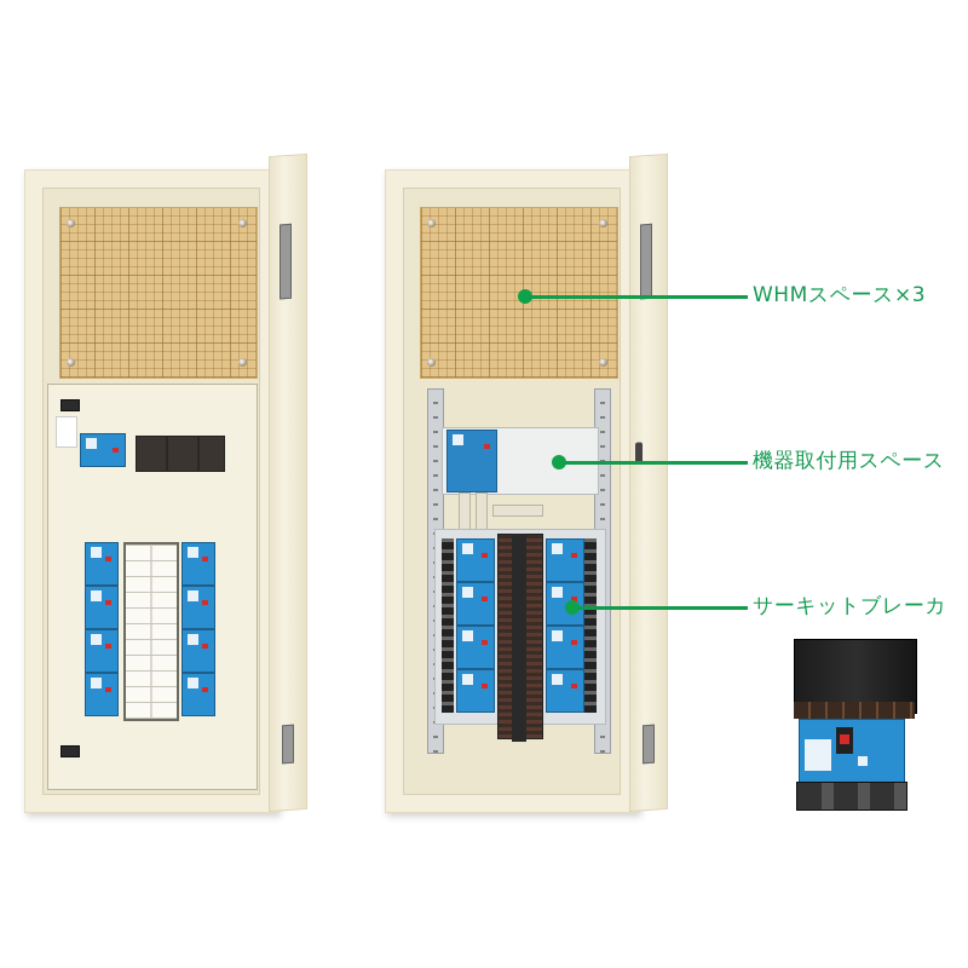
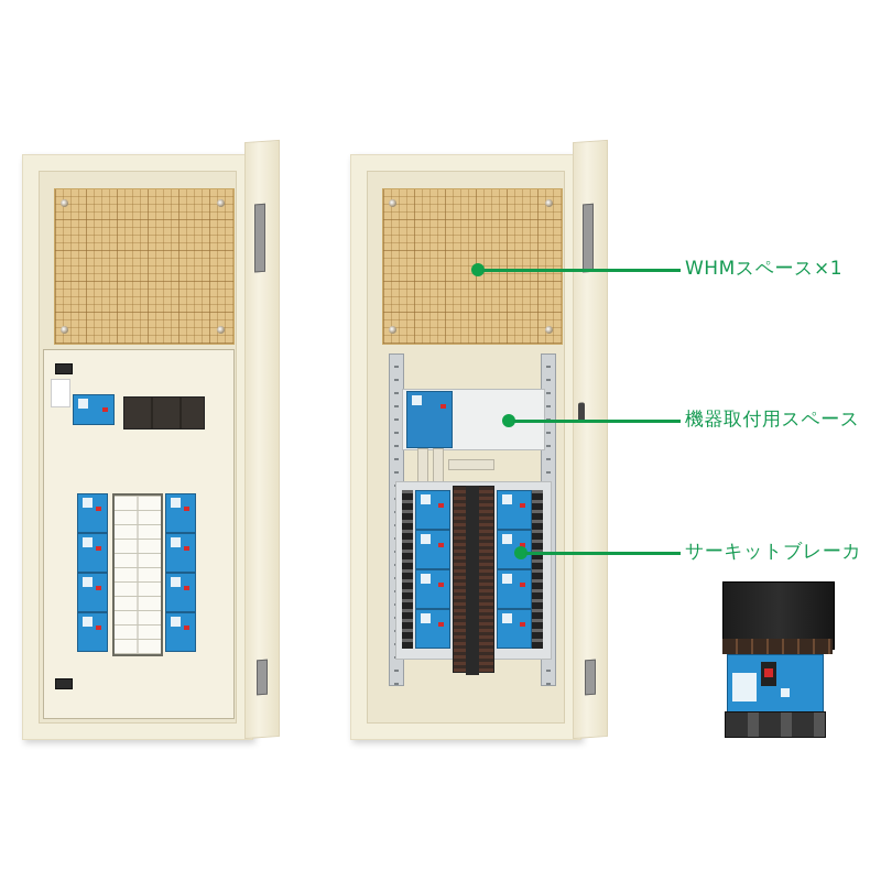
- WHMスペース×3
+ WHMスペース×1
  機器取付用スペース
  サーキットブレーカ
